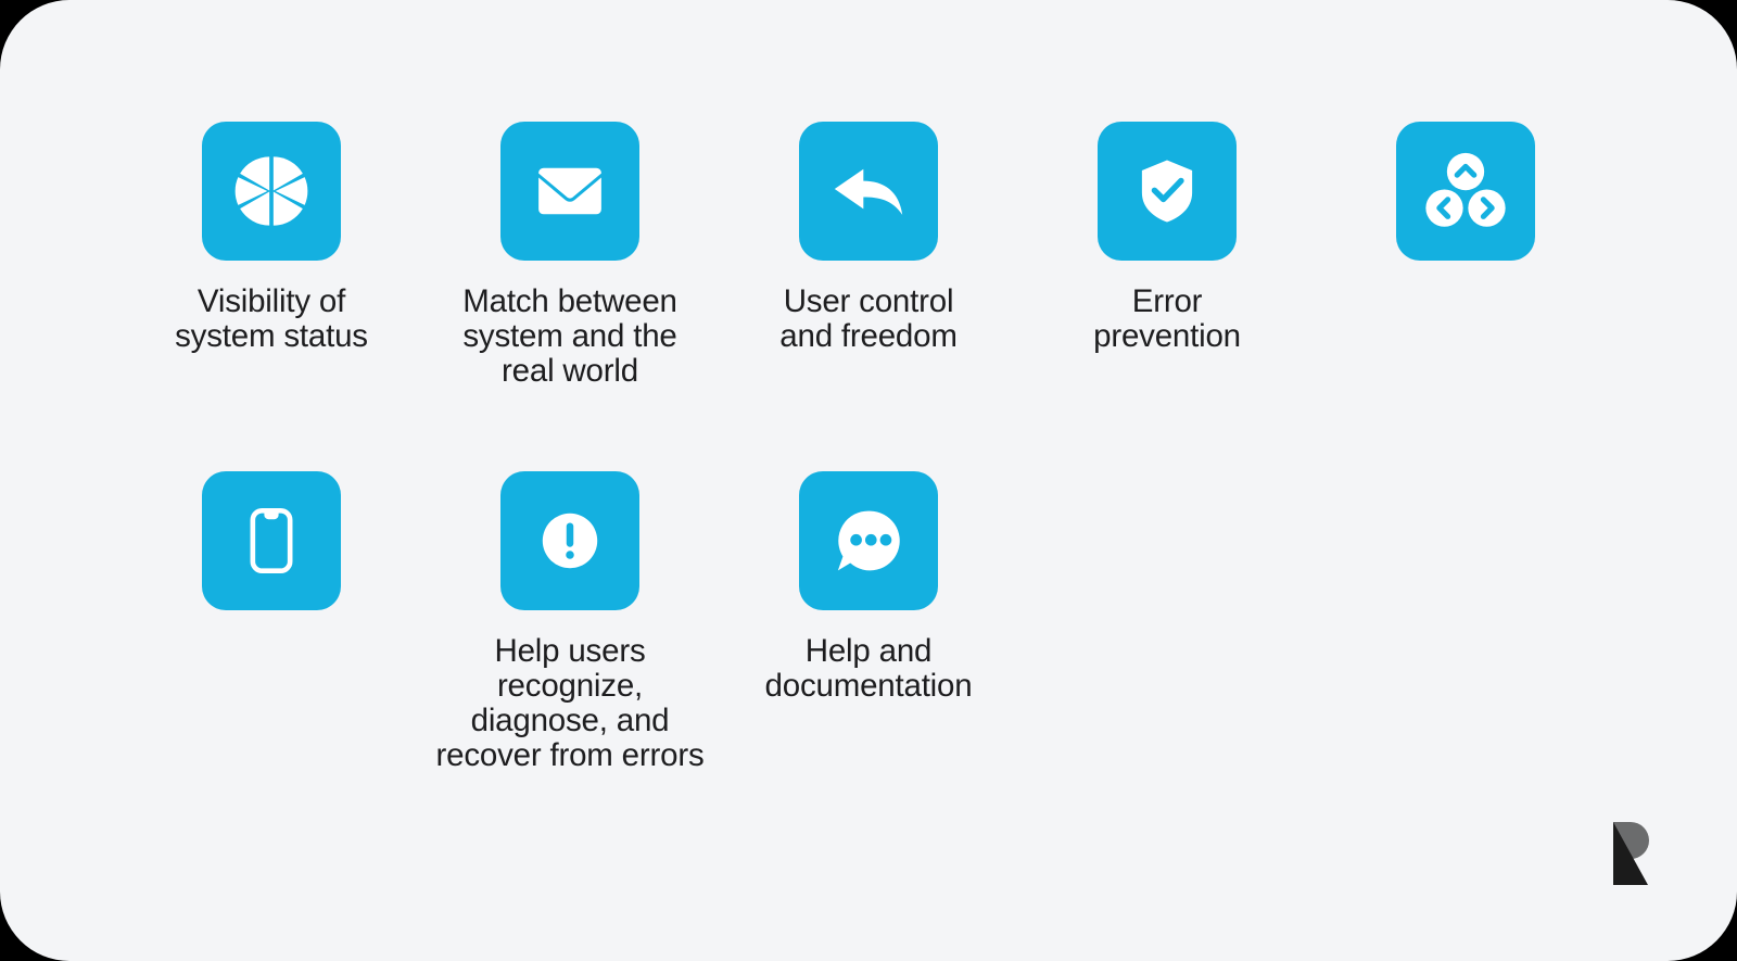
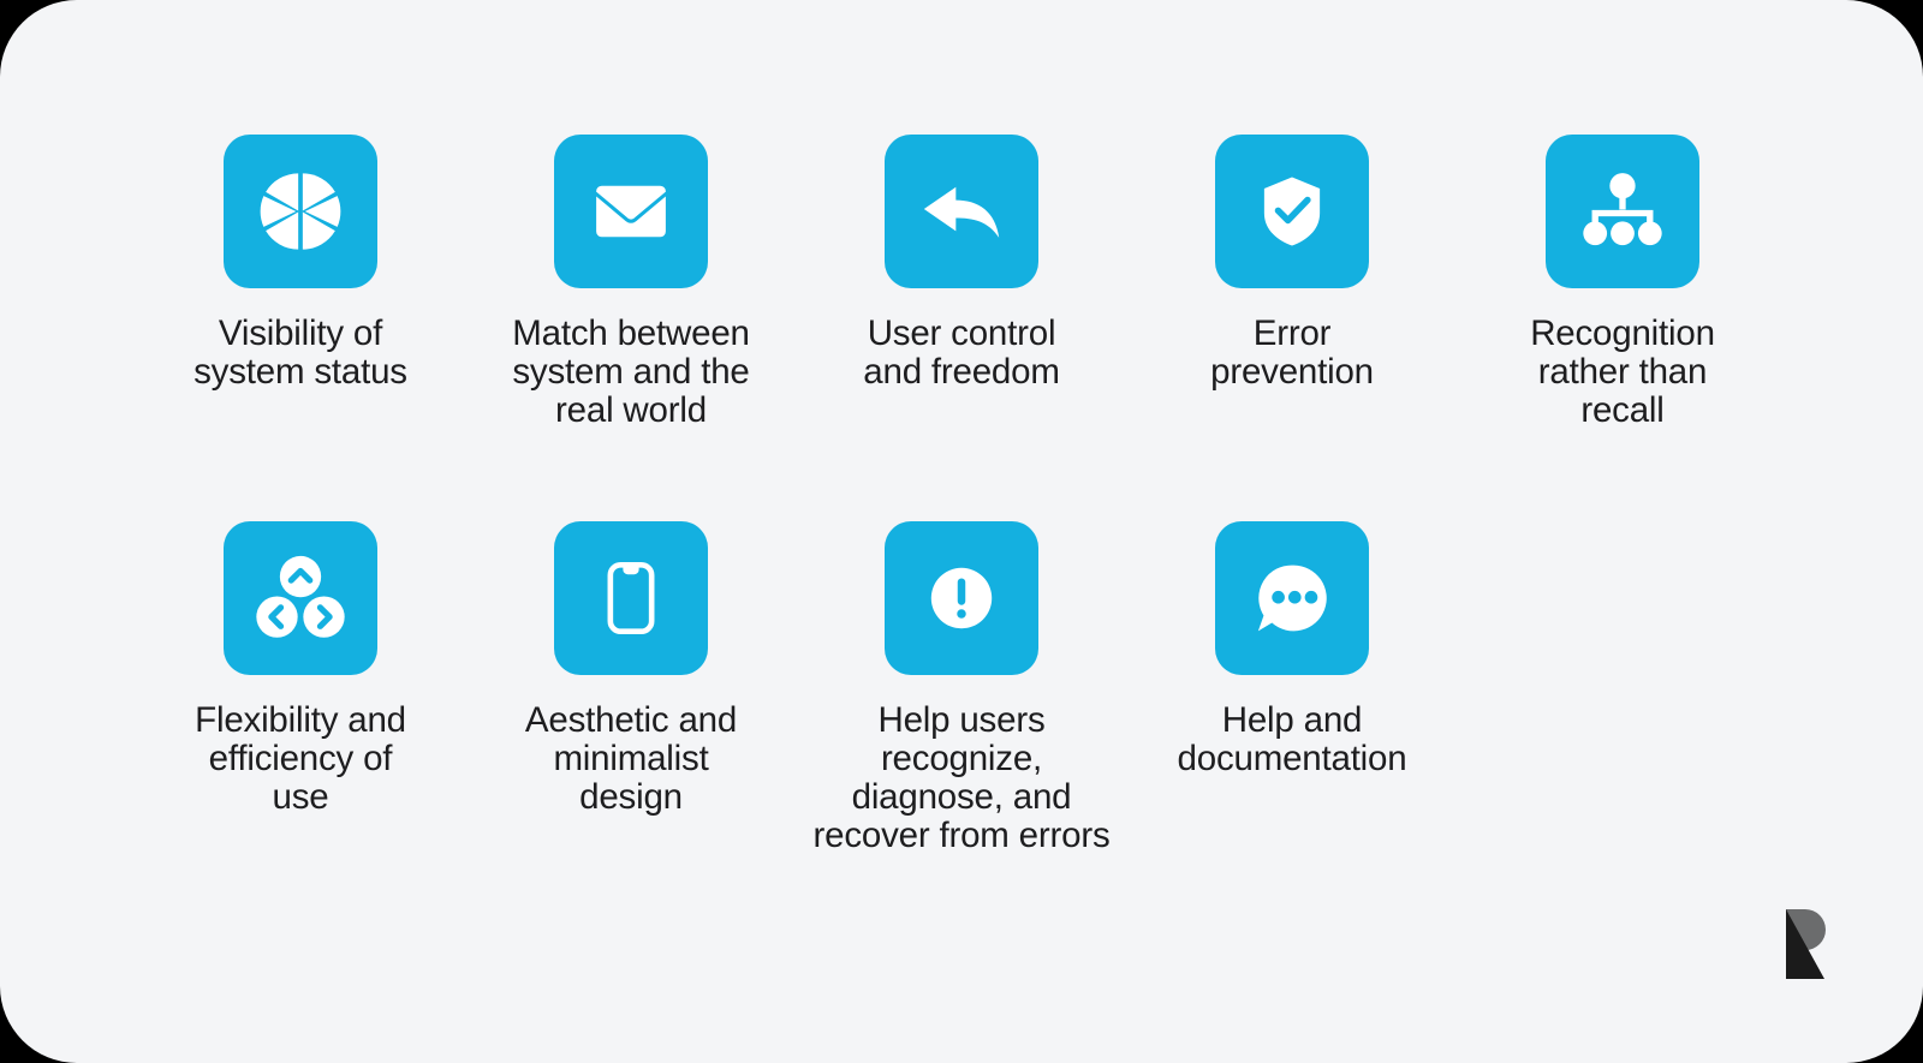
  Visibility of
  system status
  Match between
  system and the
  real world
  User control
  and freedom
  Error
  prevention
+ Recognition
+ rather than
+ recall
+ Flexibility and
+ efficiency of
+ use
+ Aesthetic and
+ minimalist
+ design
  Help users
  recognize,
  diagnose, and
  recover from errors
  Help and
  documentation
